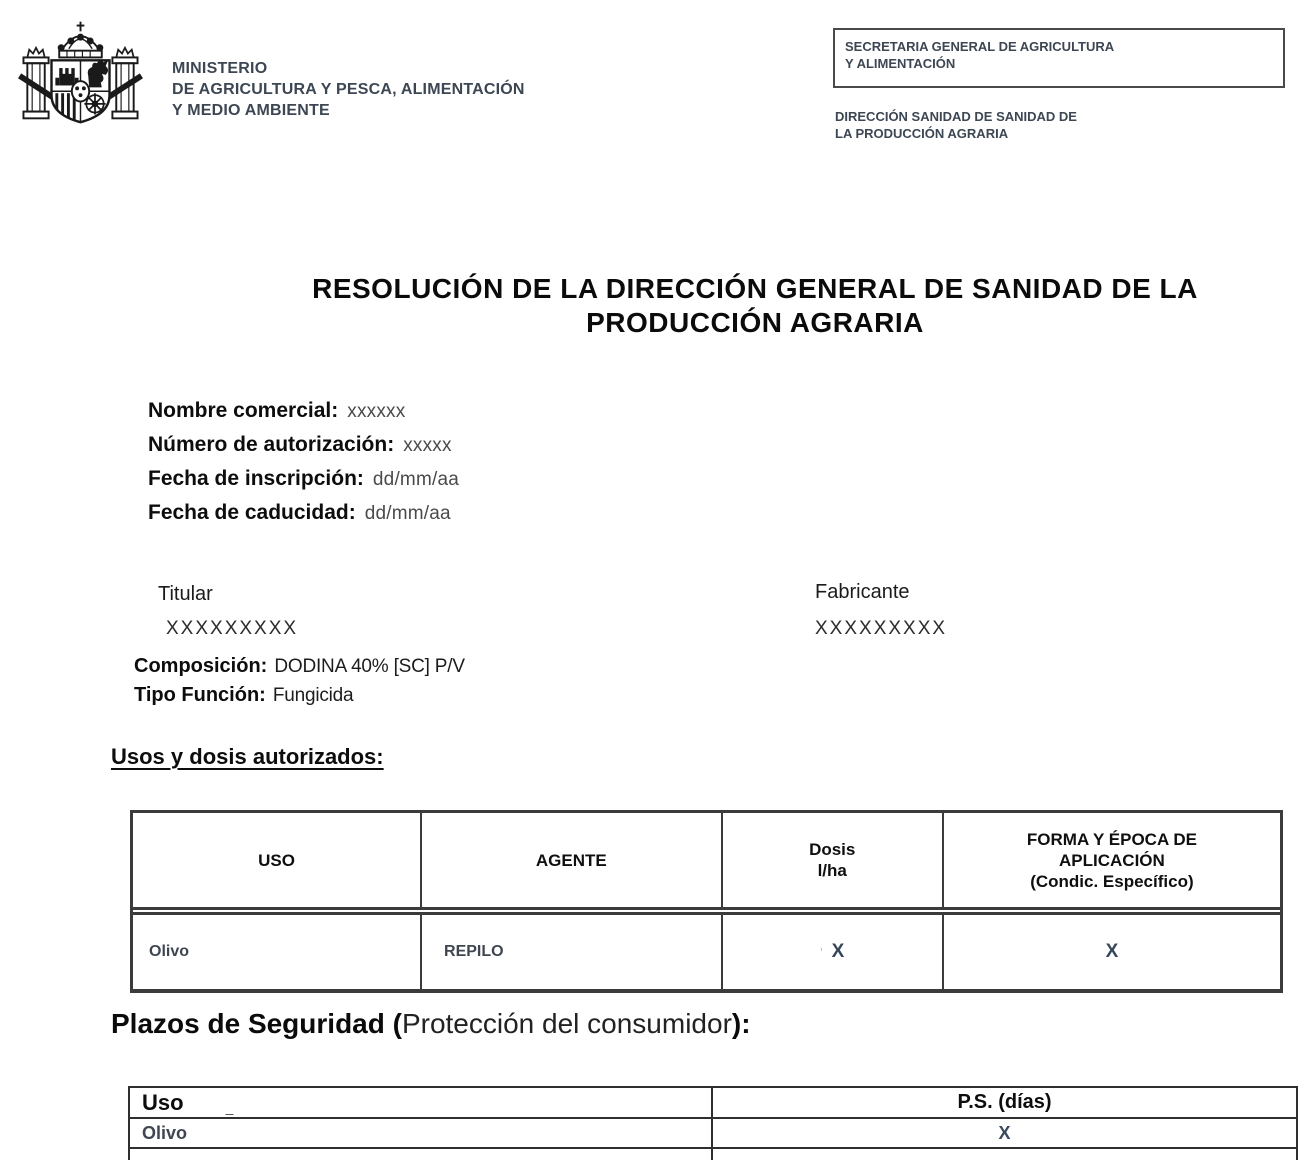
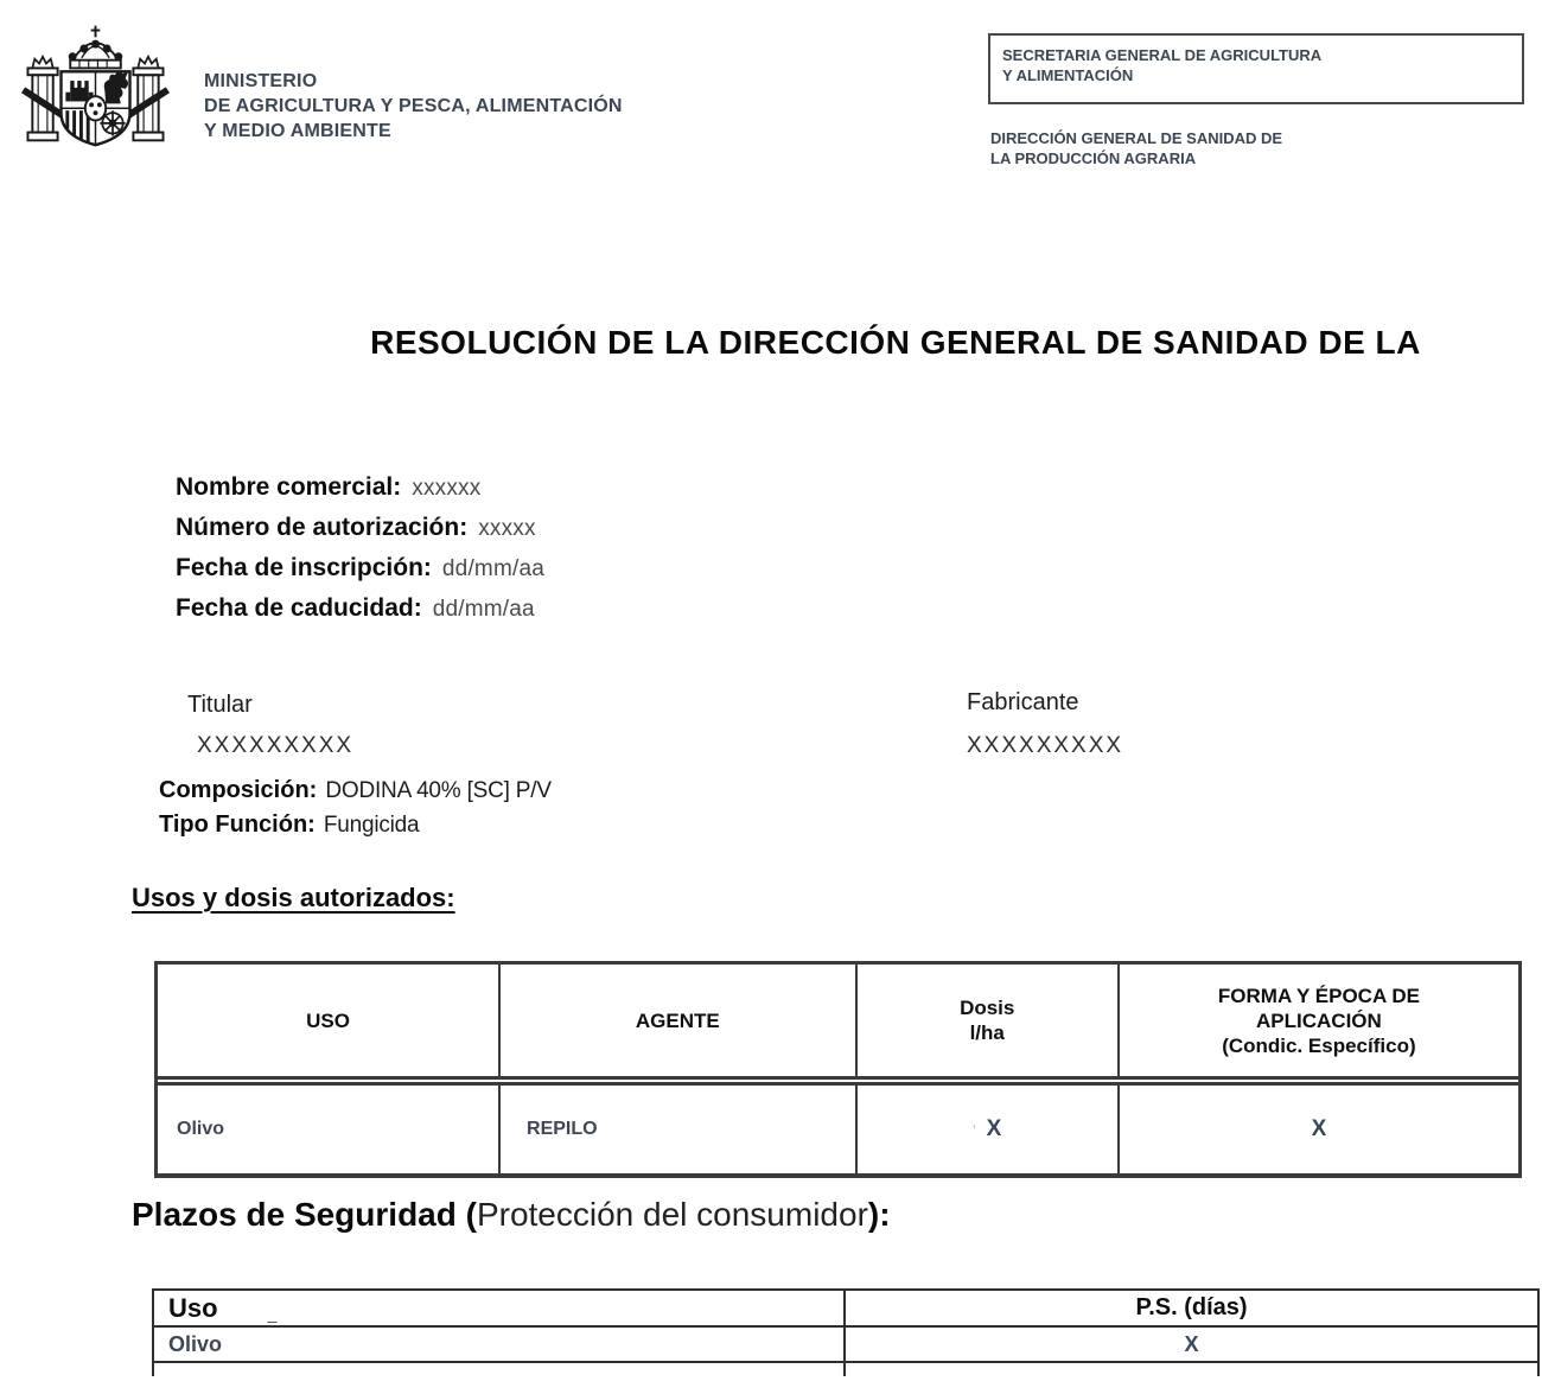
  MINISTERIO
  DE AGRICULTURA Y PESCA, ALIMENTACIÓN
  Y MEDIO AMBIENTE
  SECRETARIA GENERAL DE AGRICULTURA
  Y ALIMENTACIÓN
- DIRECCIÓN SANIDAD DE SANIDAD DE
+ DIRECCIÓN GENERAL DE SANIDAD DE
  LA PRODUCCIÓN AGRARIA
  RESOLUCIÓN DE LA DIRECCIÓN GENERAL DE SANIDAD DE LA
- PRODUCCIÓN AGRARIA
  Nombre comercial: xxxxxx
  Número de autorización: xxxxx
  Fecha de inscripción: dd/mm/aa
  Fecha de caducidad: dd/mm/aa
  Titular
  Fabricante
  XXXXXXXXX
  XXXXXXXXX
  Composición: DODINA 40% [SC] P/V
  Tipo Función: Fungicida
  Usos y dosis autorizados:
  USO
  AGENTE
  Dosis
  l/ha
  FORMA Y ÉPOCA DE
  APLICACIÓN
  (Condic. Específico)
  Olivo
  REPILO
  ' X
  X
  Plazos de Seguridad (Protección del consumidor):
  Uso
  _
  P.S. (días)
  Olivo
  X
